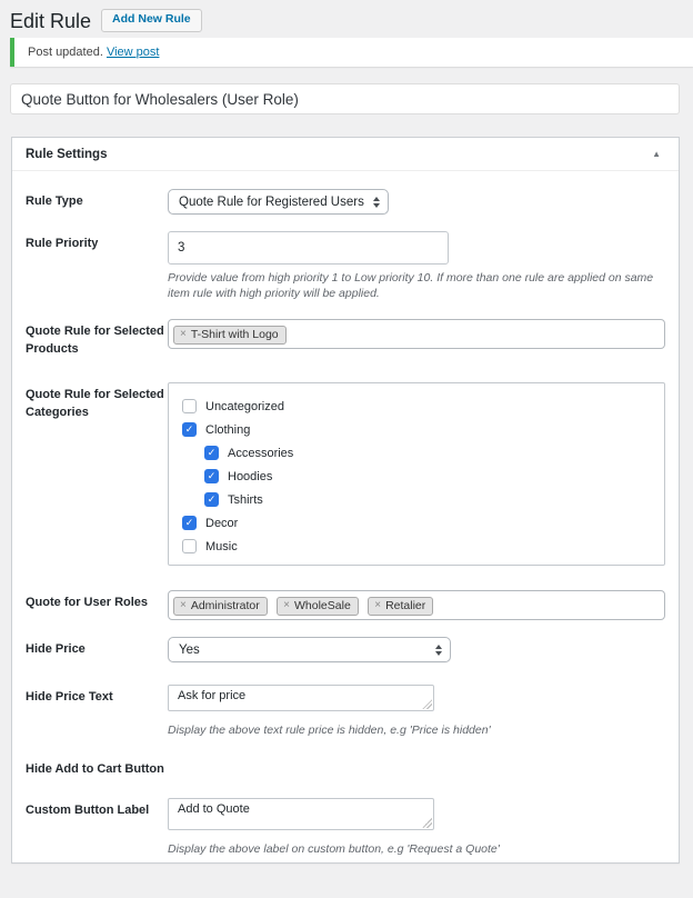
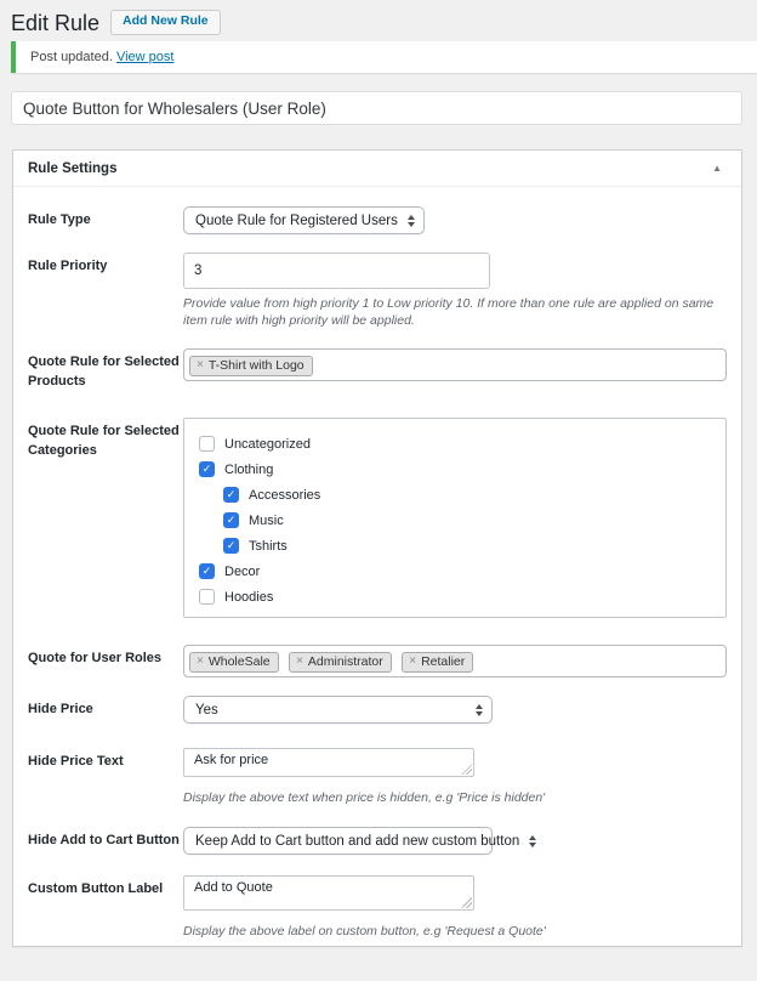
  Edit Rule
  Add New Rule
  Post updated. View post
  Quote Button for Wholesalers (User Role)
  Rule Settings
  ▲
  Rule Type
  Quote Rule for Registered Users
  Rule Priority
  3
  Provide value from high priority 1 to Low priority 10. If more than one rule are applied on same item rule with high priority will be applied.
  Quote Rule for Selected Products
  ×
  T-Shirt with Logo
  Quote Rule for Selected Categories
  Uncategorized
  ✓
  Clothing
  ✓
  Accessories
  ✓
- Hoodies
+ Music
  ✓
  Tshirts
  ✓
  Decor
- Music
+ Hoodies
  Quote for User Roles
  ×
- Administrator
+ WholeSale
  ×
- WholeSale
+ Administrator
  ×
  Retalier
  Hide Price
  Yes
  Hide Price Text
  Ask for price
- Display the above text rule price is hidden, e.g 'Price is hidden'
+ Display the above text when price is hidden, e.g 'Price is hidden'
  Hide Add to Cart Button
+ Keep Add to Cart button and add new custom button
  Custom Button Label
  Add to Quote
  Display the above label on custom button, e.g 'Request a Quote'
